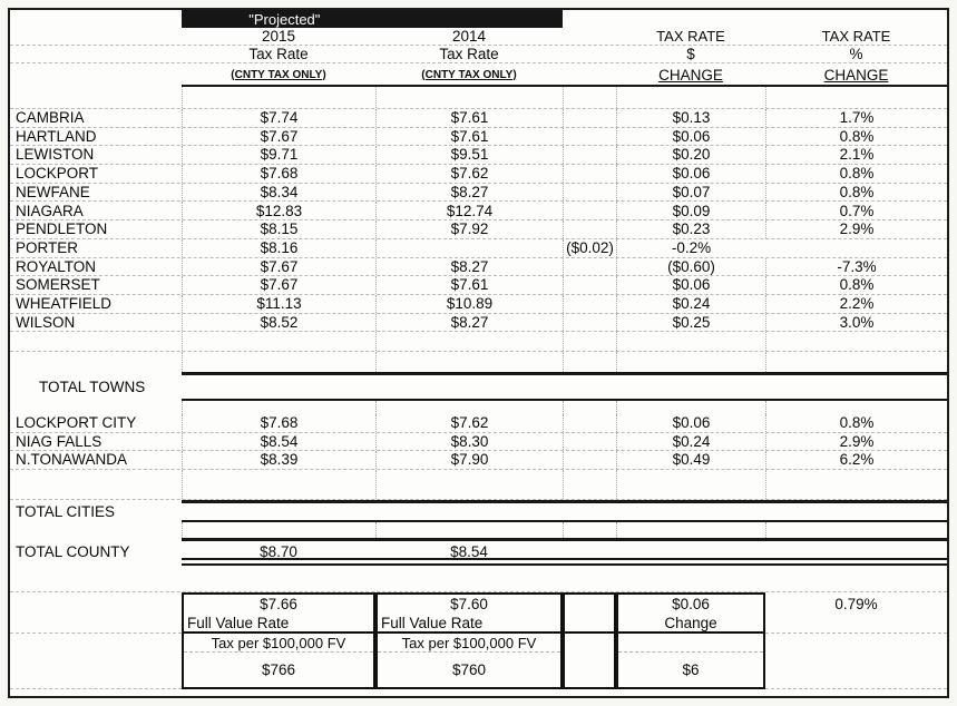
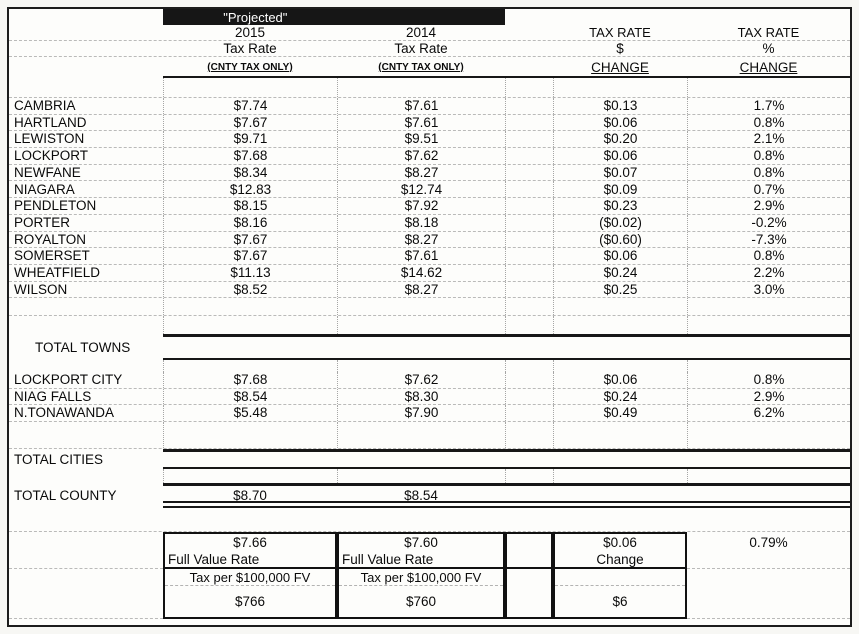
  "Projected"
  2015
  2014
  TAX RATE
  TAX RATE
  Tax Rate
  Tax Rate
  $
  %
  (CNTY TAX ONLY)
  (CNTY TAX ONLY)
  CHANGE
  CHANGE
  CAMBRIA
  $7.74
  $7.61
  $0.13
  1.7%
  HARTLAND
  $7.67
  $7.61
  $0.06
  0.8%
  LEWISTON
  $9.71
  $9.51
  $0.20
  2.1%
  LOCKPORT
  $7.68
  $7.62
  $0.06
  0.8%
  NEWFANE
  $8.34
  $8.27
  $0.07
  0.8%
  NIAGARA
  $12.83
  $12.74
  $0.09
  0.7%
  PENDLETON
  $8.15
  $7.92
  $0.23
  2.9%
  PORTER
  $8.16
+ $8.18
  ($0.02)
  -0.2%
  ROYALTON
  $7.67
  $8.27
  ($0.60)
  -7.3%
  SOMERSET
  $7.67
  $7.61
  $0.06
  0.8%
  WHEATFIELD
  $11.13
- $10.89
+ $14.62
  $0.24
  2.2%
  WILSON
  $8.52
  $8.27
  $0.25
  3.0%
  TOTAL TOWNS
  LOCKPORT CITY
  $7.68
  $7.62
  $0.06
  0.8%
  NIAG FALLS
  $8.54
  $8.30
  $0.24
  2.9%
  N.TONAWANDA
- $8.39
+ $5.48
  $7.90
  $0.49
  6.2%
  TOTAL CITIES
  TOTAL COUNTY
  $8.70
  $8.54
  $7.66
  Full Value Rate
  $7.60
  Full Value Rate
  $0.06
  Change
  0.79%
  Tax per $100,000 FV
  $766
  Tax per $100,000 FV
  $760
  $6
